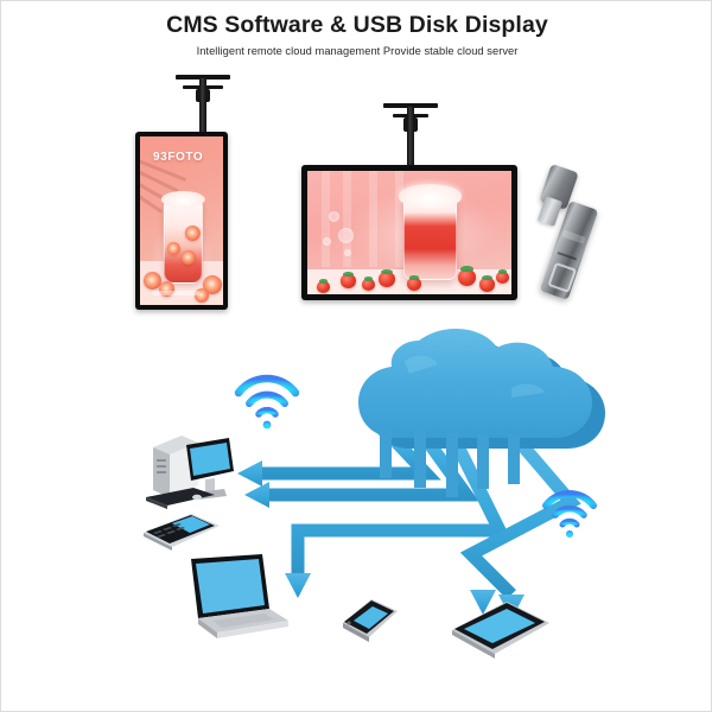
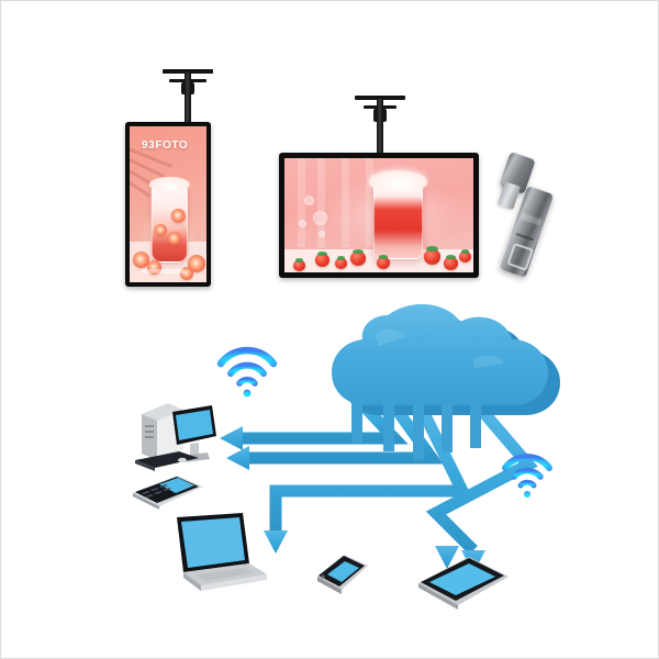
- CMS Software & USB Disk Display
- Intelligent remote cloud management Provide stable cloud server
  93FOTO
